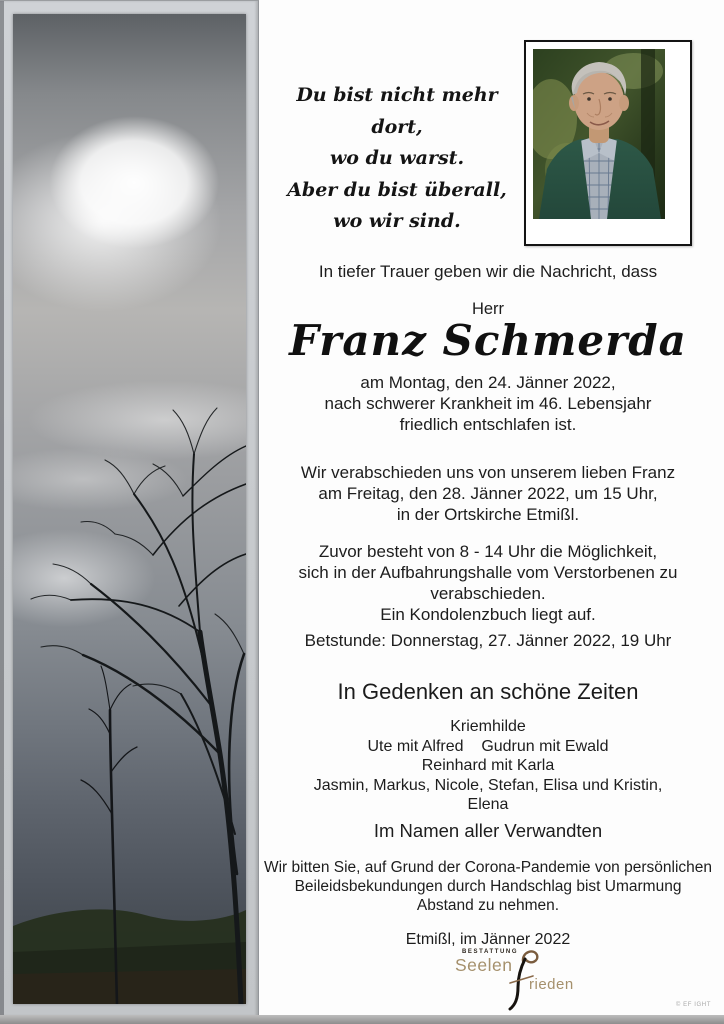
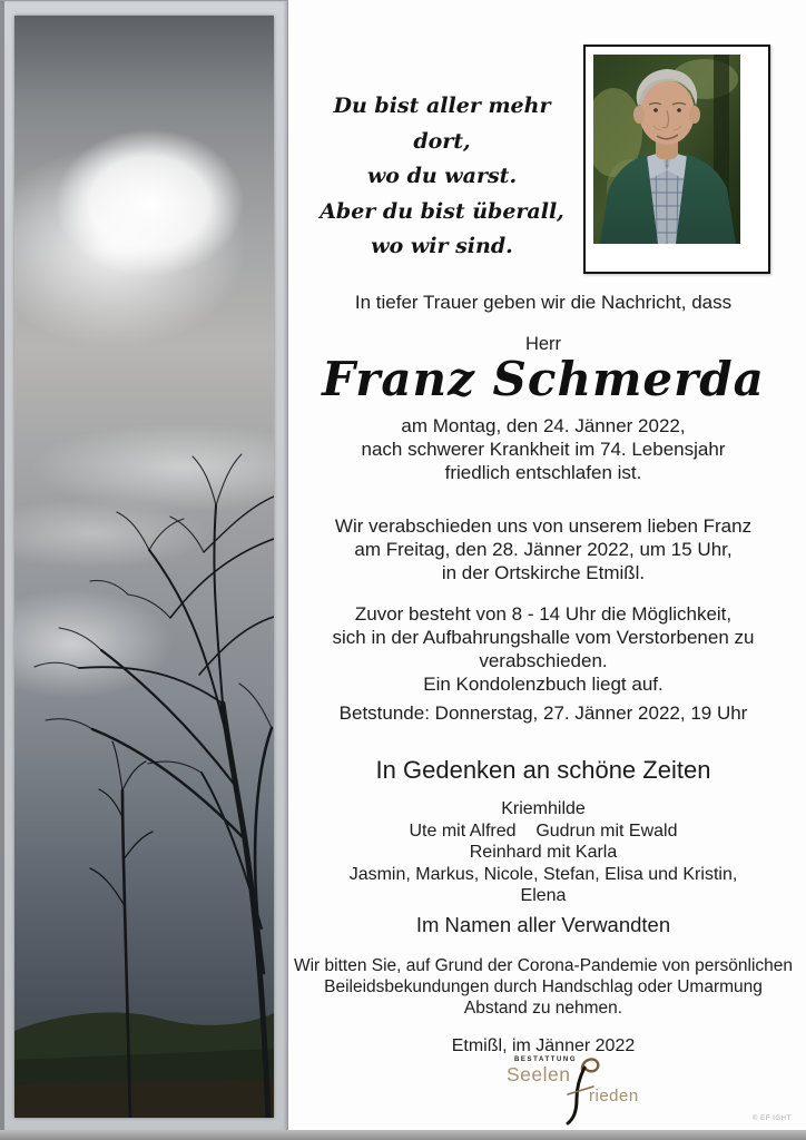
- Du bist nicht mehr dort,
+ Du bist aller mehr dort,
  wo du warst.
  Aber du bist überall,
  wo wir sind.
  In tiefer Trauer geben wir die Nachricht, dass
  Herr
  Franz Schmerda
  am Montag, den 24. Jänner 2022,
- nach schwerer Krankheit im 46. Lebensjahr
+ nach schwerer Krankheit im 74. Lebensjahr
  friedlich entschlafen ist.
  Wir verabschieden uns von unserem lieben Franz
  am Freitag, den 28. Jänner 2022, um 15 Uhr,
  in der Ortskirche Etmißl.
  Zuvor besteht von 8 - 14 Uhr die Möglichkeit,
  sich in der Aufbahrungshalle vom Verstorbenen zu
  verabschieden.
  Ein Kondolenzbuch liegt auf.
  Betstunde: Donnerstag, 27. Jänner 2022, 19 Uhr
  In Gedenken an schöne Zeiten
  Kriemhilde
  Ute mit Alfred Gudrun mit Ewald
  Reinhard mit Karla
  Jasmin, Markus, Nicole, Stefan, Elisa und Kristin,
  Elena
  Im Namen aller Verwandten
  Wir bitten Sie, auf Grund der Corona-Pandemie von persönlichen
- Beileidsbekundungen durch Handschlag bist Umarmung
+ Beileidsbekundungen durch Handschlag oder Umarmung
  Abstand zu nehmen.
  Etmißl, im Jänner 2022
  Seelen
  rieden
